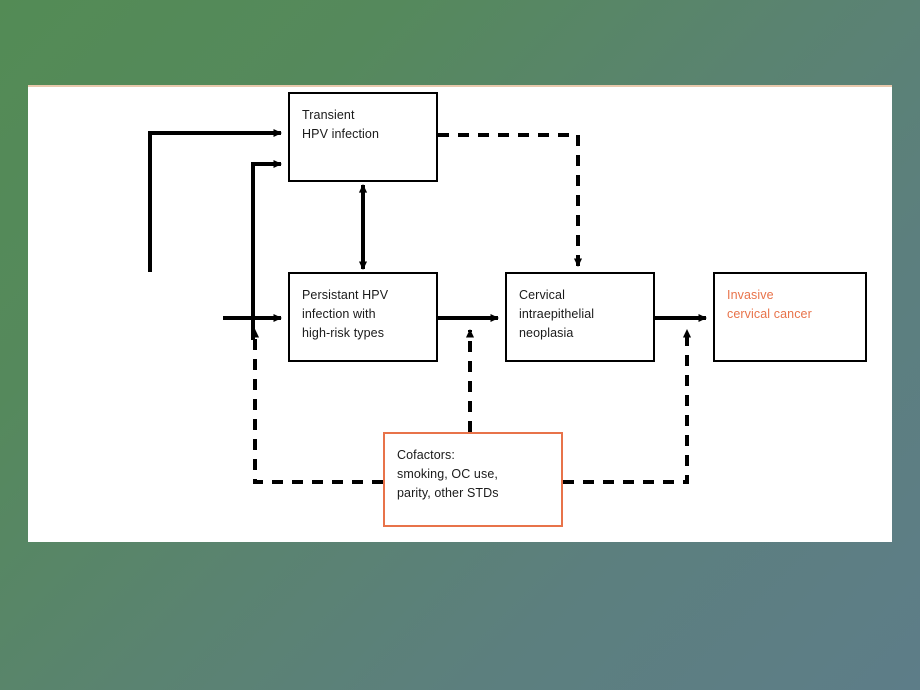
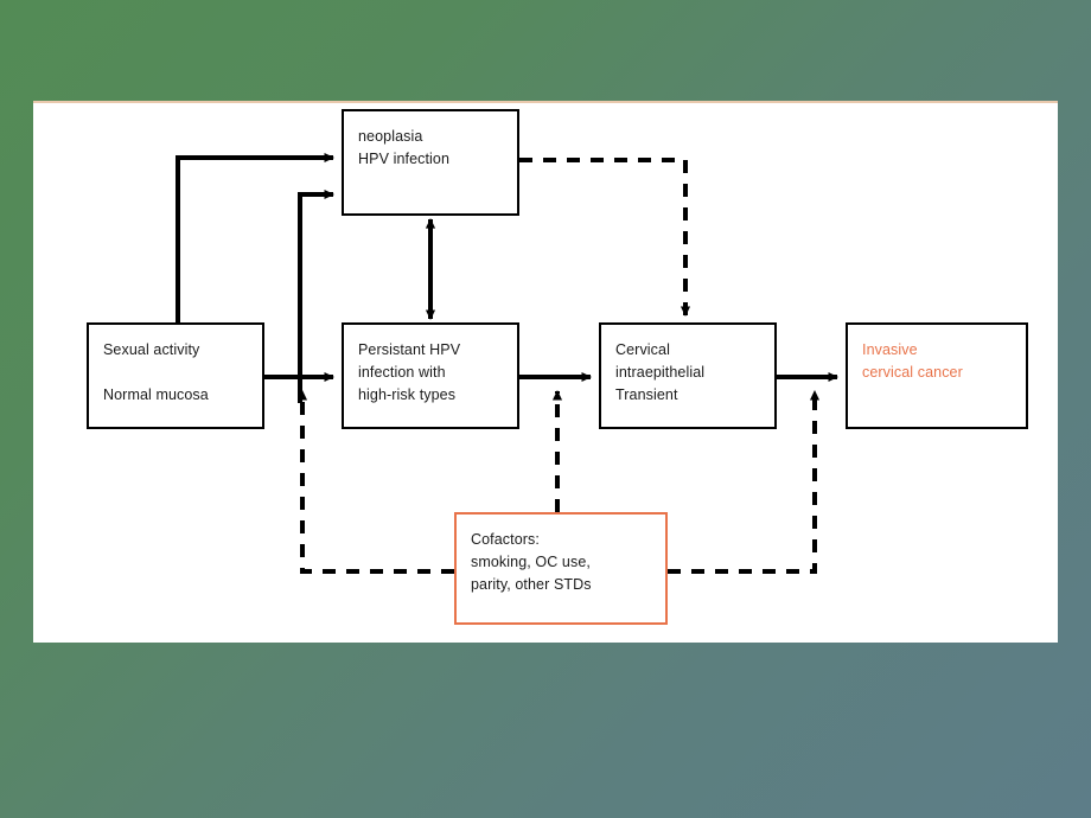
- Transient
+ neoplasia
  HPV infection
+ Sexual activity
+ Normal mucosa
  Persistant HPV
  infection with
  high-risk types
  Cervical
  intraepithelial
- neoplasia
+ Transient
  Invasive
  cervical cancer
  Cofactors:
  smoking, OC use,
  parity, other STDs
